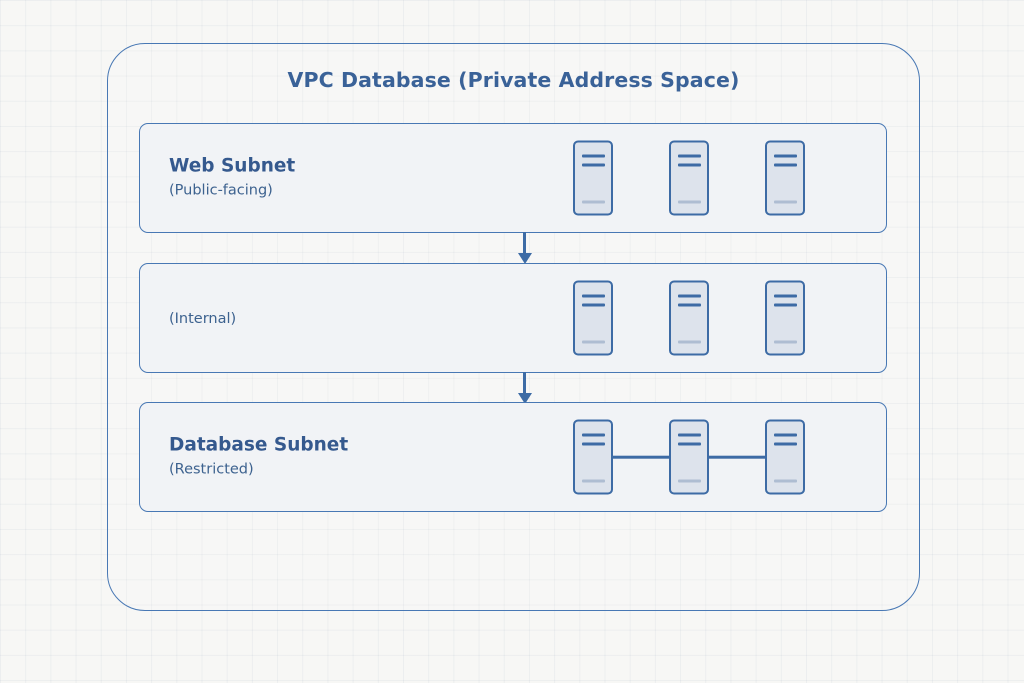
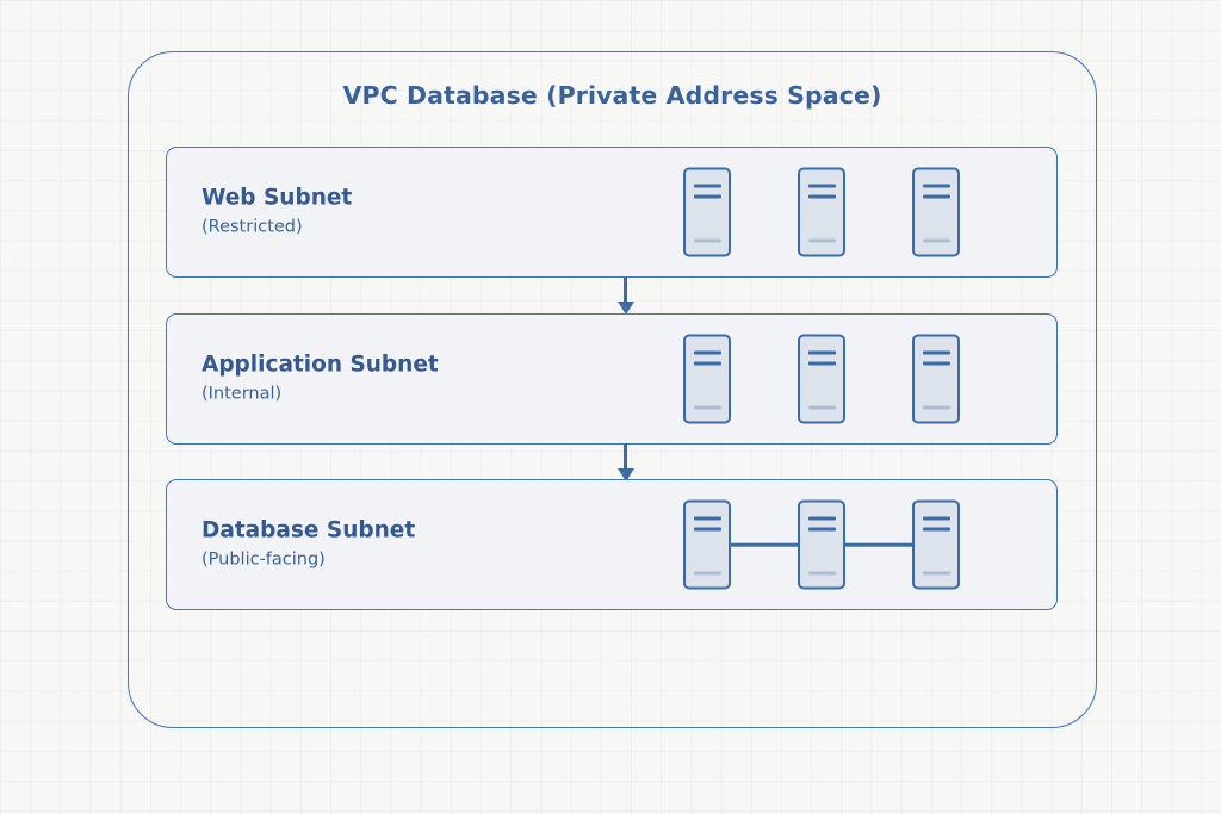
  VPC Database (Private Address Space)
  Web Subnet
- (Public-facing)
+ (Restricted)
+ Application Subnet
  (Internal)
  Database Subnet
- (Restricted)
+ (Public-facing)
